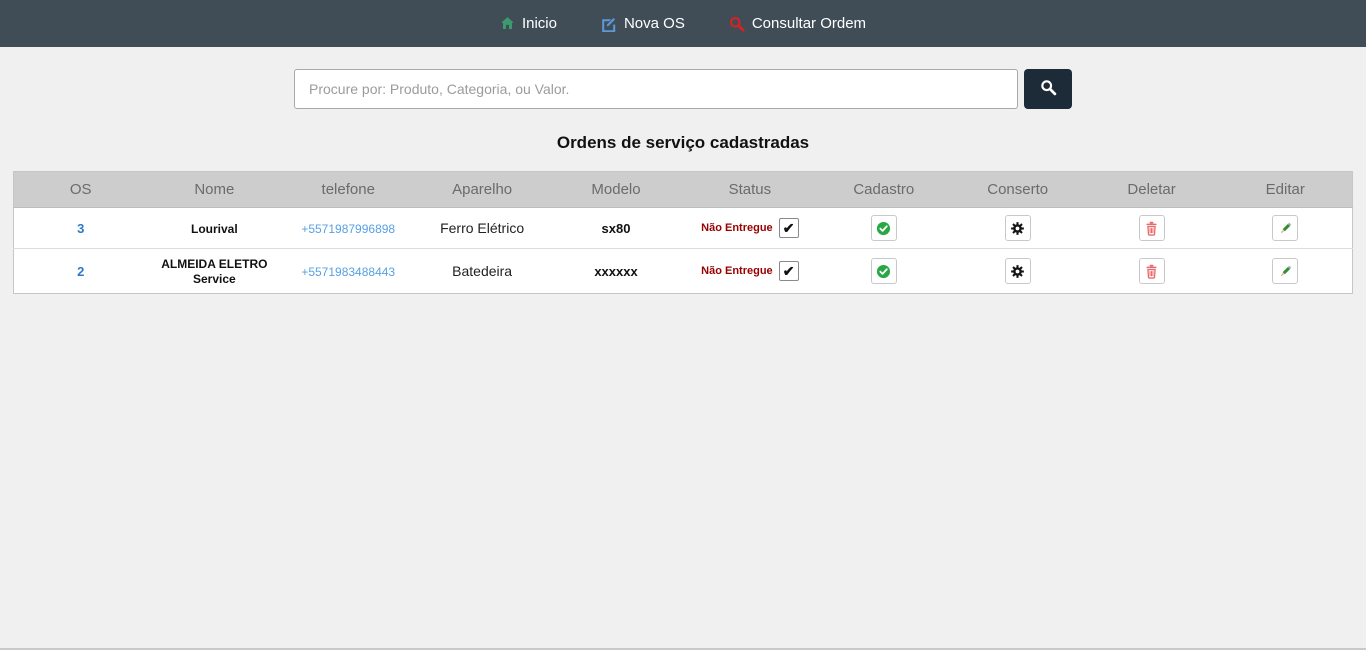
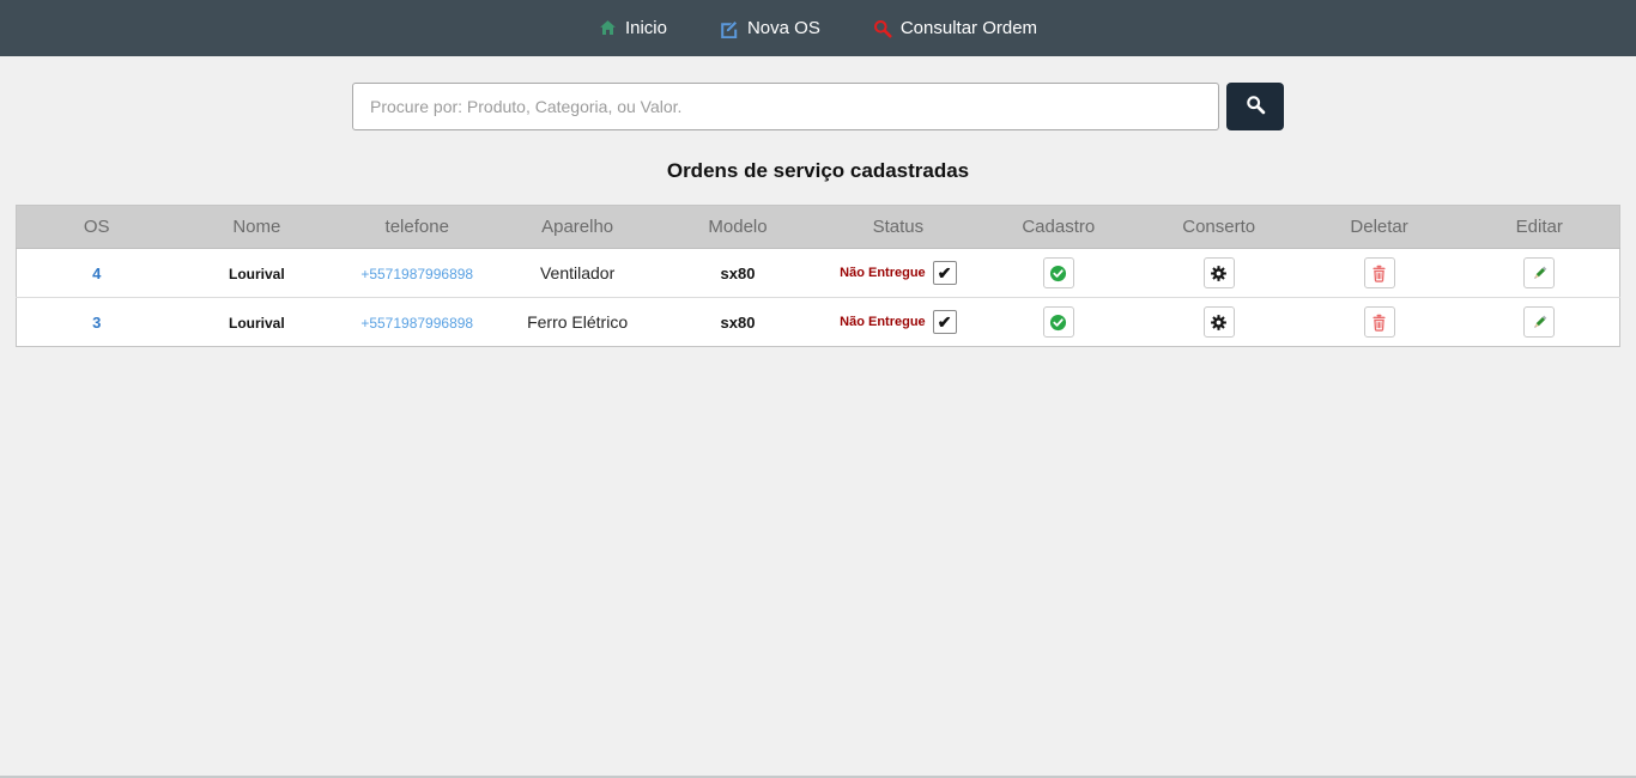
  Inicio
  Nova OS
  Consultar Ordem
  Procure por: Produto, Categoria, ou Valor.
  Ordens de serviço cadastradas
  OS	Nome	telefone	Aparelho	Modelo	Status	Cadastro	Conserto	Deletar	Editar
+ 4	Lourival	+5571987996898	Ventilador	sx80	Não Entregue ✔
  3	Lourival	+5571987996898	Ferro Elétrico	sx80	Não Entregue ✔
- 2	ALMEIDA ELETRO Service	+5571983488443	Batedeira	xxxxxx	Não Entregue ✔
